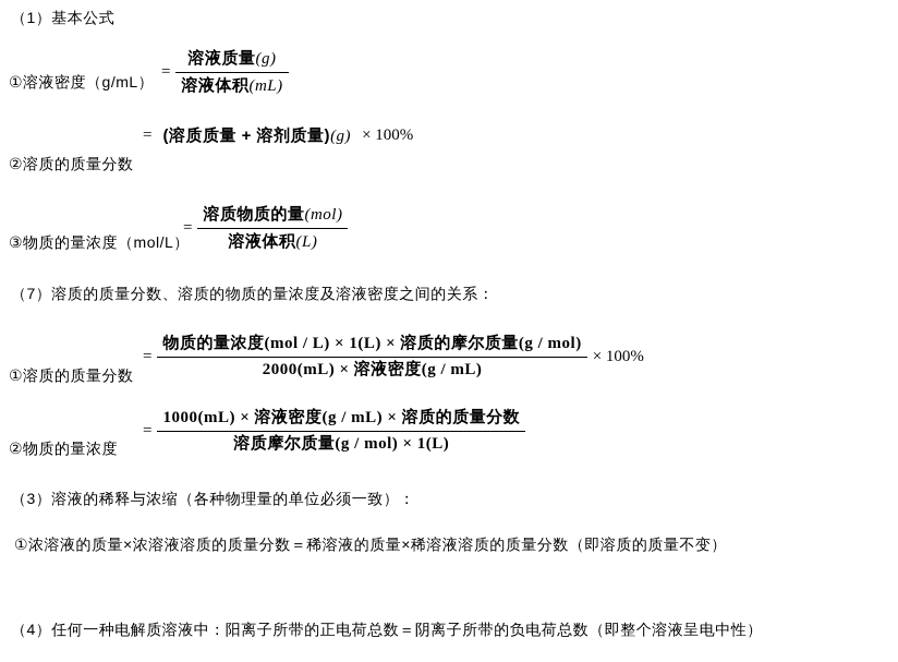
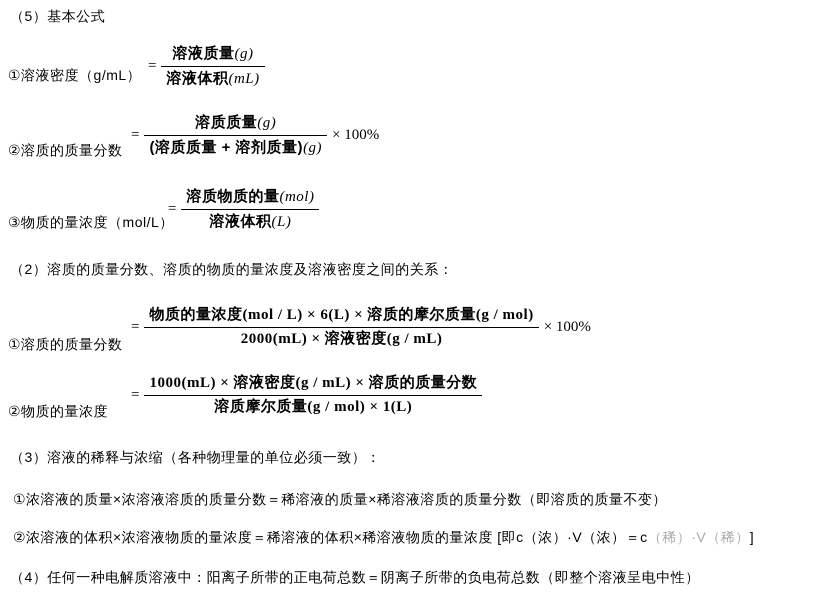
- （1）基本公式
+ （5）基本公式
  ①溶液密度（g/mL）
  =
  溶液质量(g)
  溶液体积(mL)
  ②溶质的质量分数
  =
+ 溶质质量(g)
  (溶质质量 + 溶剂质量)(g)
  × 100%
  ③物质的量浓度（mol/L）
  =
  溶质物质的量(mol)
  溶液体积(L)
- （7）溶质的质量分数、溶质的物质的量浓度及溶液密度之间的关系：
+ （2）溶质的质量分数、溶质的物质的量浓度及溶液密度之间的关系：
  ①溶质的质量分数
  =
- 物质的量浓度(mol / L) × 1(L) × 溶质的摩尔质量(g / mol)
+ 物质的量浓度(mol / L) × 6(L) × 溶质的摩尔质量(g / mol)
  2000(mL) × 溶液密度(g / mL)
  × 100%
  ②物质的量浓度
  =
  1000(mL) × 溶液密度(g / mL) × 溶质的质量分数
  溶质摩尔质量(g / mol) × 1(L)
  （3）溶液的稀释与浓缩（各种物理量的单位必须一致）：
  ①浓溶液的质量×浓溶液溶质的质量分数＝稀溶液的质量×稀溶液溶质的质量分数（即溶质的质量不变）
+ ②浓溶液的体积×浓溶液物质的量浓度＝稀溶液的体积×稀溶液物质的量浓度 [即c（浓）·V（浓）＝c（稀）·V（稀）]
  （4）任何一种电解质溶液中：阳离子所带的正电荷总数＝阴离子所带的负电荷总数（即整个溶液呈电中性）
